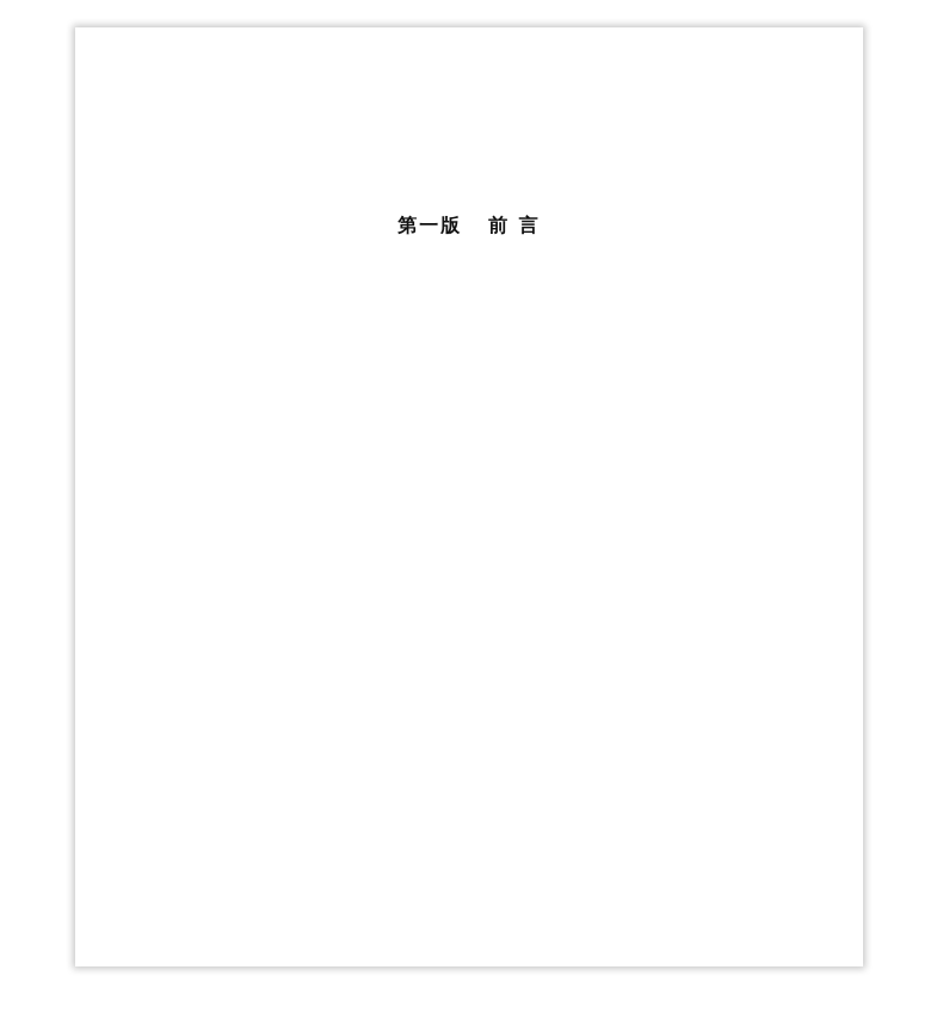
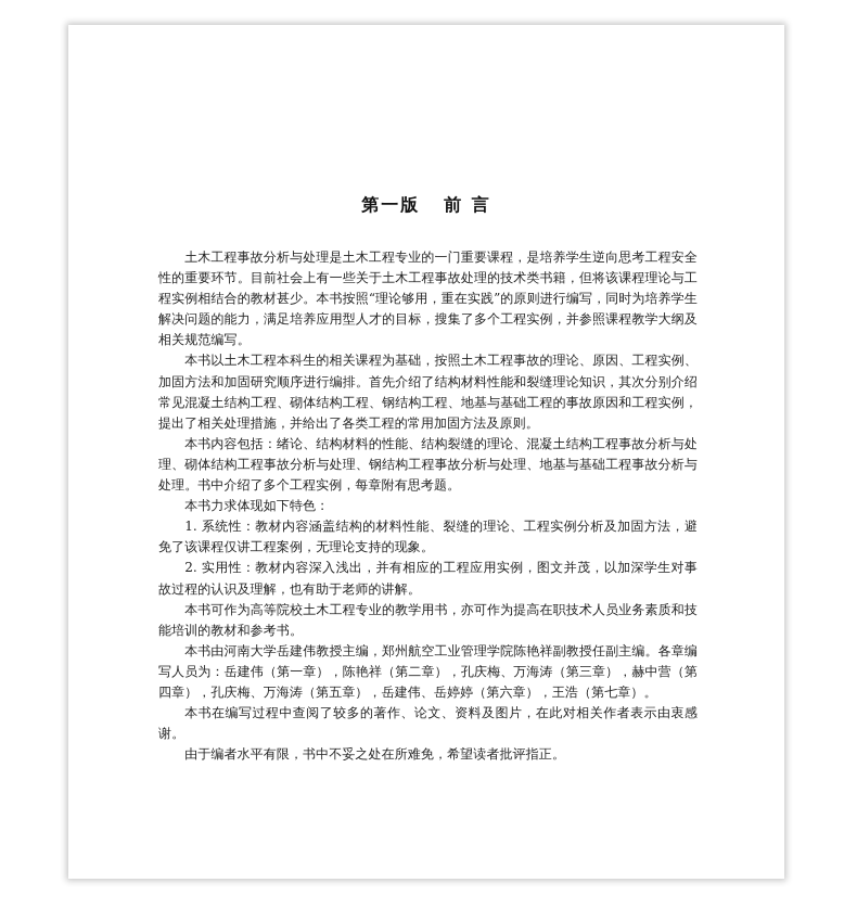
  第一版 前 言
+ 土木工程事故分析与处理是土木工程专业的一门重要课程，是培养学生逆向思考工程安全性的重要环节。目前社会上有一些关于土木工程事故处理的技术类书籍，但将该课程理论与工程实例相结合的教材甚少。本书按照“理论够用，重在实践”的原则进行编写，同时为培养学生解决问题的能力，满足培养应用型人才的目标，搜集了多个工程实例，并参照课程教学大纲及相关规范编写。
+ 本书以土木工程本科生的相关课程为基础，按照土木工程事故的理论、原因、工程实例、加固方法和加固研究顺序进行编排。首先介绍了结构材料性能和裂缝理论知识，其次分别介绍常见混凝土结构工程、砌体结构工程、钢结构工程、地基与基础工程的事故原因和工程实例，提出了相关处理措施，并给出了各类工程的常用加固方法及原则。
+ 本书内容包括：绪论、结构材料的性能、结构裂缝的理论、混凝土结构工程事故分析与处理、砌体结构工程事故分析与处理、钢结构工程事故分析与处理、地基与基础工程事故分析与处理。书中介绍了多个工程实例，每章附有思考题。
+ 本书力求体现如下特色：
+ 1. 系统性：教材内容涵盖结构的材料性能、裂缝的理论、工程实例分析及加固方法，避免了该课程仅讲工程案例，无理论支持的现象。
+ 2. 实用性：教材内容深入浅出，并有相应的工程应用实例，图文并茂，以加深学生对事故过程的认识及理解，也有助于老师的讲解。
+ 本书可作为高等院校土木工程专业的教学用书，亦可作为提高在职技术人员业务素质和技能培训的教材和参考书。
+ 本书由河南大学岳建伟教授主编，郑州航空工业管理学院陈艳祥副教授任副主编。各章编写人员为：岳建伟（第一章），陈艳祥（第二章），孔庆梅、万海涛（第三章），赫中营（第四章），孔庆梅、万海涛（第五章），岳建伟、岳婷婷（第六章），王浩（第七章）。
+ 本书在编写过程中查阅了较多的著作、论文、资料及图片，在此对相关作者表示由衷感谢。
+ 由于编者水平有限，书中不妥之处在所难免，希望读者批评指正。
